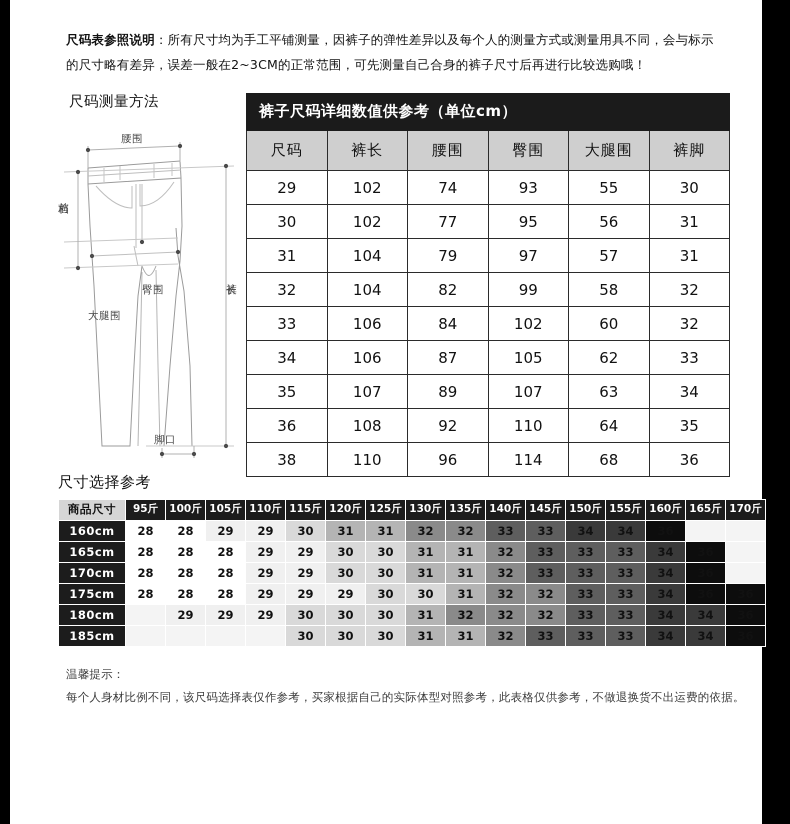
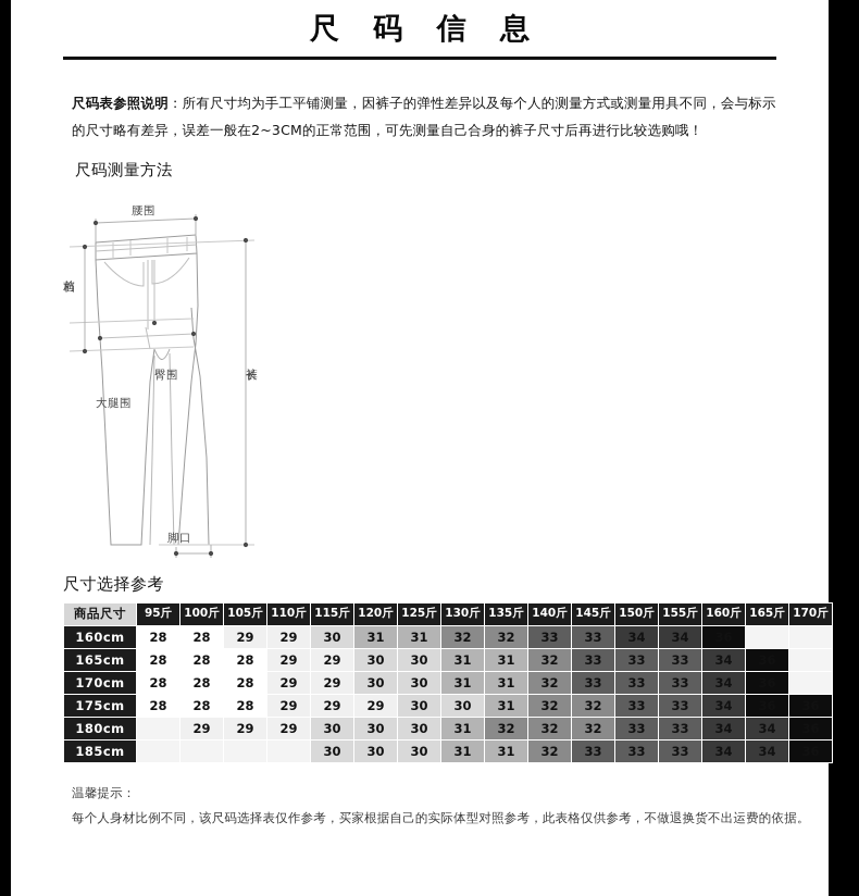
+ 尺 码 信 息
  尺码表参照说明：所有尺寸均为手工平铺测量，因裤子的弹性差异以及每个人的测量方式或测量用具不同，会与标示
  的尺寸略有差异，误差一般在2~3CM的正常范围，可先测量自己合身的裤子尺寸后再进行比较选购哦！
  尺码测量方法
  腰围
  臀围
  大腿围
  脚口
- 裤子尺码详细数值供参考（单位cm）
- 尺码	裤长	腰围	臀围	大腿围	裤脚
- 29	102	74	93	55	30
- 30	102	77	95	56	31
- 31	104	79	97	57	31
- 32	104	82	99	58	32
- 33	106	84	102	60	32
- 34	106	87	105	62	33
- 35	107	89	107	63	34
- 36	108	92	110	64	35
- 38	110	96	114	68	36
  尺寸选择参考
  商品尺寸	95斤	100斤	105斤	110斤	115斤	120斤	125斤	130斤	135斤	140斤	145斤	150斤	155斤	160斤	165斤	170斤
  160cm	28	28	29	29	30	31	31	32	32	33	33	34	34
  165cm	28	28	28	29	29	30	30	31	31	32	33	33	33	34
  170cm	28	28	28	29	29	30	30	31	31	32	33	33	33	34
  175cm	28	28	28	29	29	29	30	30	31	32	32	33	33	34
  180cm		29	29	29	30	30	30	31	32	32	32	33	33	34	34
  185cm					30	30	30	31	31	32	33	33	33	34	34
  温馨提示：
  每个人身材比例不同，该尺码选择表仅作参考，买家根据自己的实际体型对照参考，此表格仅供参考，不做退换货不出运费的依据。
